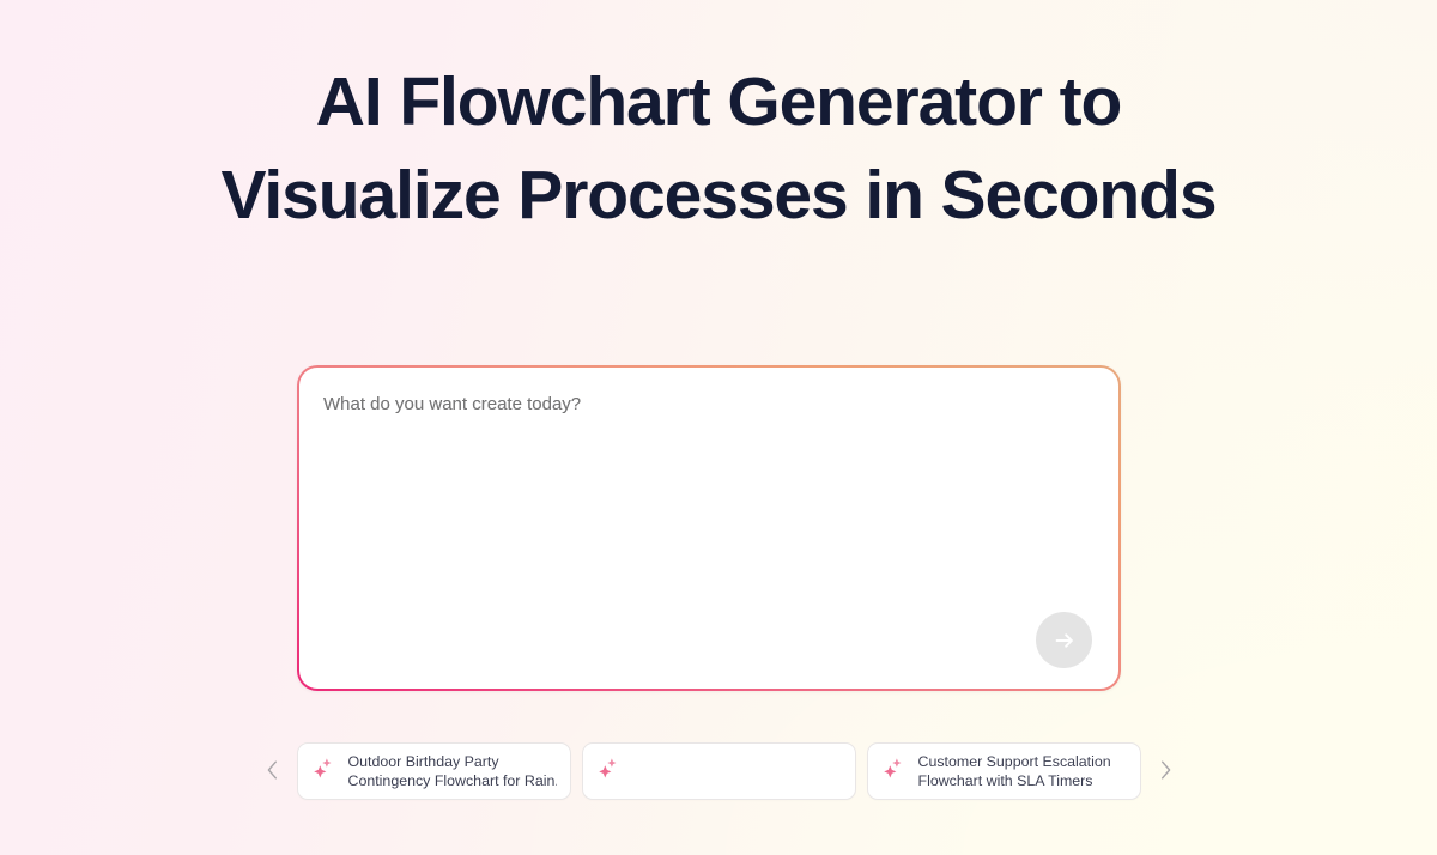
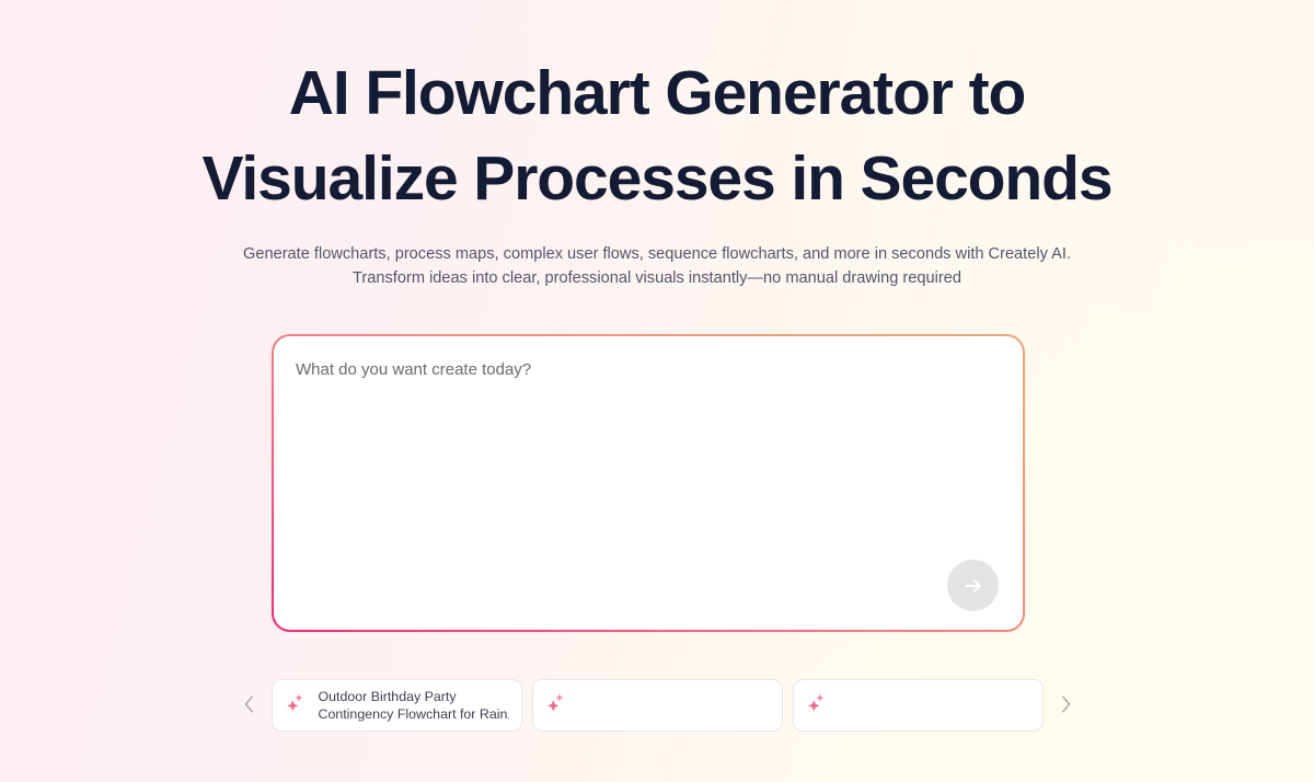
  AI Flowchart Generator to
  Visualize Processes in Seconds
+ Generate flowcharts, process maps, complex user flows, sequence flowcharts, and more in seconds with Creately AI.
+ Transform ideas into clear, professional visuals instantly—no manual drawing required
  What do you want create today?
  Outdoor Birthday Party
  Contingency Flowchart for Rain
- Customer Support Escalation
- Flowchart with SLA Timers
